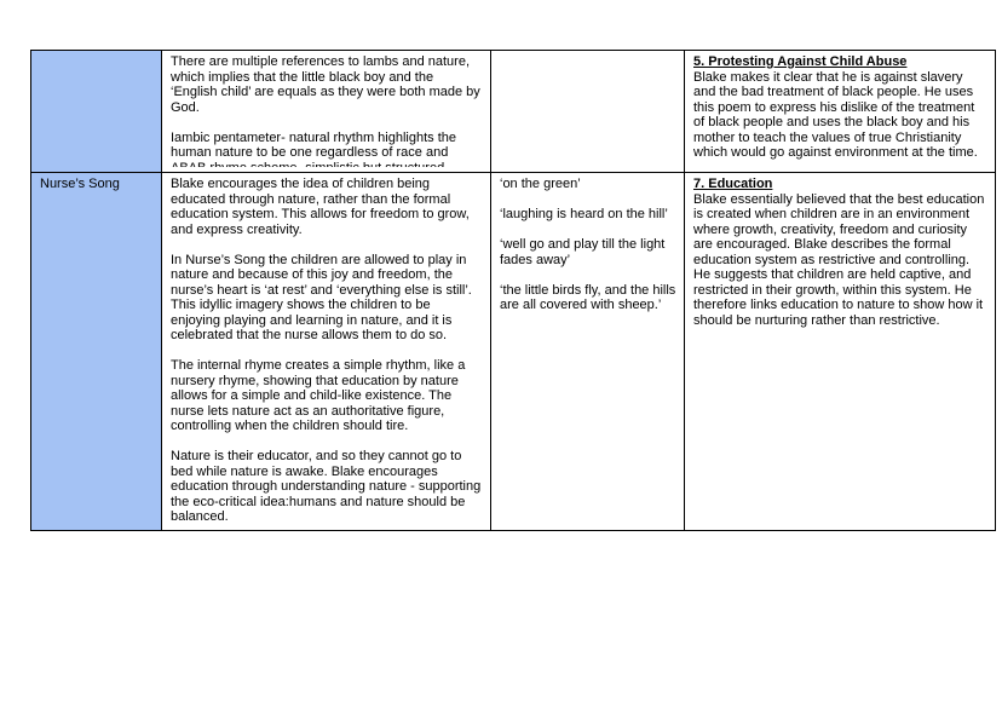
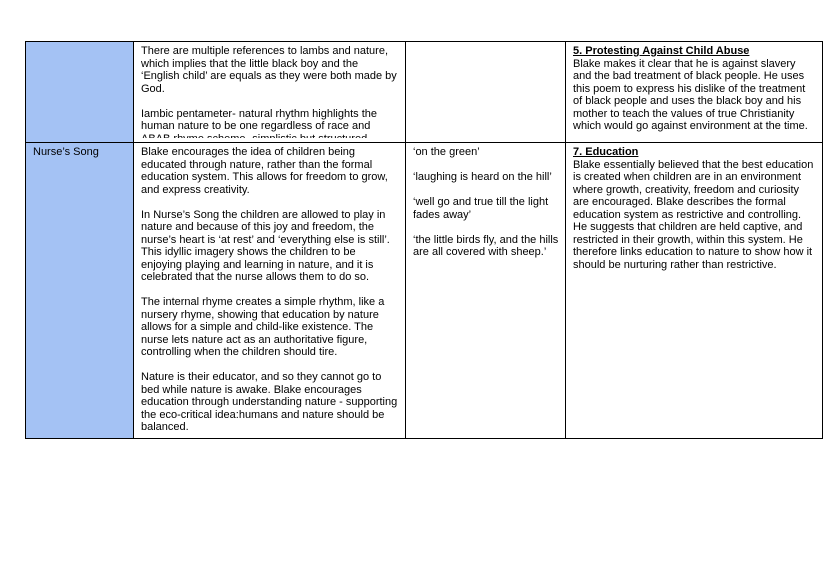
  	There are multiple references to lambs and nature, which implies that the little black boy and the ‘English child’ are equals as they were both made by God. Iambic pentameter- natural rhythm highlights the human nature to be one regardless of race and		5. Protesting Against Child AbuseBlake makes it clear that he is against slavery and the bad treatment of black people. He uses this poem to express his dislike of the treatment of black people and uses the black boy and his mother to teach the values of true Christianity which would go against environment at the time.
- Nurse’s Song	Blake encourages the idea of children being educated through nature, rather than the formal education system. This allows for freedom to grow, and express creativity. In Nurse’s Song the children are allowed to play in nature and because of this joy and freedom, the nurse’s heart is ‘at rest’ and ‘everything else is still’. This idyllic imagery shows the children to be enjoying playing and learning in nature, and it is celebrated that the nurse allows them to do so. The internal rhyme creates a simple rhythm, like a nursery rhyme, showing that education by nature allows for a simple and child-like existence. The nurse lets nature act as an authoritative figure, controlling when the children should tire. Nature is their educator, and so they cannot go to bed while nature is awake. Blake encourages education through understanding nature - supporting the eco-critical idea:humans and nature should be balanced.	‘on the green’ ‘laughing is heard on the hill’ ‘well go and play till the light fades away’ ‘the little birds fly, and the hills are all covered with sheep.’	7. EducationBlake essentially believed that the best education is created when children are in an environment where growth, creativity, freedom and curiosity are encouraged. Blake describes the formal education system as restrictive and controlling. He suggests that children are held captive, and restricted in their growth, within this system. He therefore links education to nature to show how it should be nurturing rather than restrictive.
+ Nurse’s Song	Blake encourages the idea of children being educated through nature, rather than the formal education system. This allows for freedom to grow, and express creativity. In Nurse’s Song the children are allowed to play in nature and because of this joy and freedom, the nurse’s heart is ‘at rest’ and ‘everything else is still’. This idyllic imagery shows the children to be enjoying playing and learning in nature, and it is celebrated that the nurse allows them to do so. The internal rhyme creates a simple rhythm, like a nursery rhyme, showing that education by nature allows for a simple and child-like existence. The nurse lets nature act as an authoritative figure, controlling when the children should tire. Nature is their educator, and so they cannot go to bed while nature is awake. Blake encourages education through understanding nature - supporting the eco-critical idea:humans and nature should be balanced.	‘on the green’ ‘laughing is heard on the hill’ ‘well go and true till the light fades away’ ‘the little birds fly, and the hills are all covered with sheep.’	7. EducationBlake essentially believed that the best education is created when children are in an environment where growth, creativity, freedom and curiosity are encouraged. Blake describes the formal education system as restrictive and controlling. He suggests that children are held captive, and restricted in their growth, within this system. He therefore links education to nature to show how it should be nurturing rather than restrictive.
